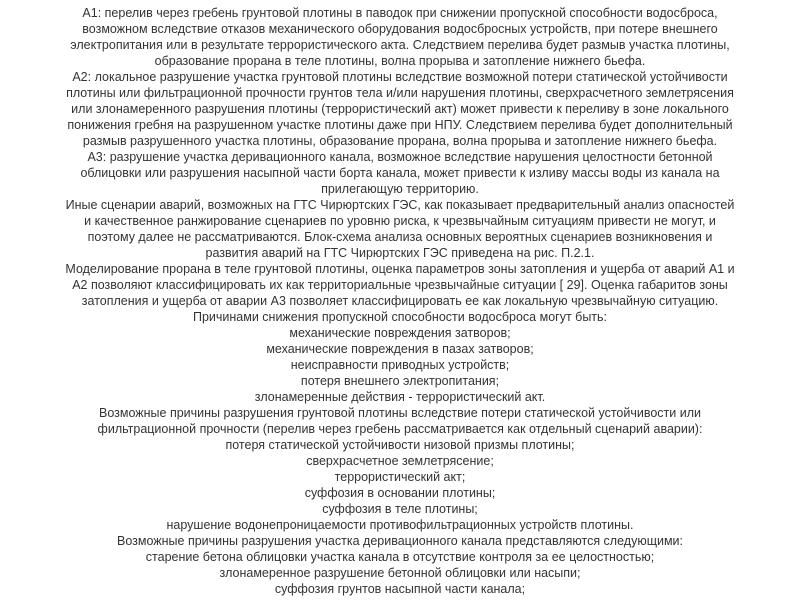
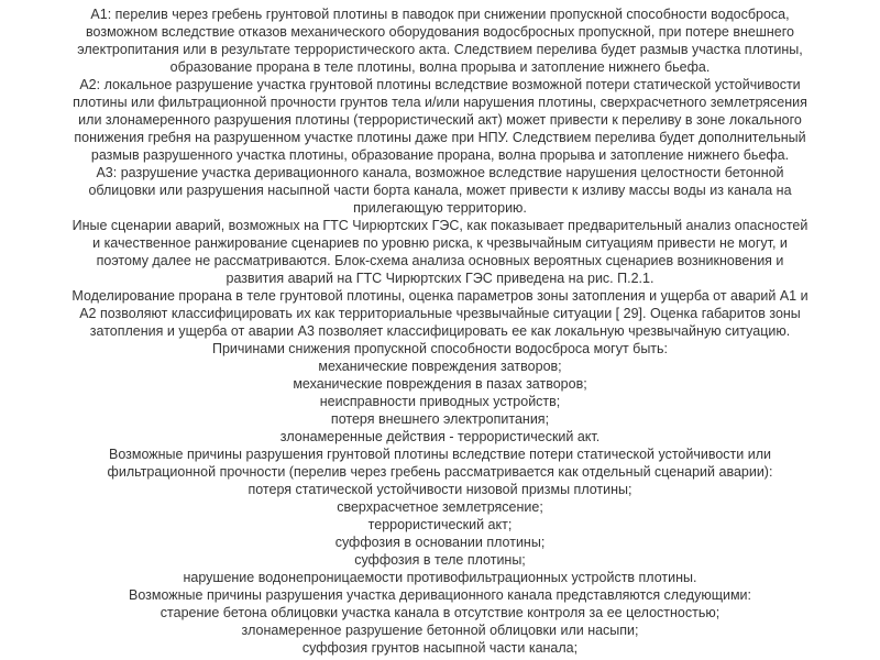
  А1: перелив через гребень грунтовой плотины в паводок при снижении пропускной способности водосброса,
- возможном вследствие отказов механического оборудования водосбросных устройств, при потере внешнего
+ возможном вследствие отказов механического оборудования водосбросных пропускной, при потере внешнего
  электропитания или в результате террористического акта. Следствием перелива будет размыв участка плотины,
  образование прорана в теле плотины, волна прорыва и затопление нижнего бьефа.
  А2: локальное разрушение участка грунтовой плотины вследствие возможной потери статической устойчивости
  плотины или фильтрационной прочности грунтов тела и/или нарушения плотины, сверхрасчетного землетрясения
  или злонамеренного разрушения плотины (террористический акт) может привести к переливу в зоне локального
  понижения гребня на разрушенном участке плотины даже при НПУ. Следствием перелива будет дополнительный
  размыв разрушенного участка плотины, образование прорана, волна прорыва и затопление нижнего бьефа.
  А3: разрушение участка деривационного канала, возможное вследствие нарушения целостности бетонной
  облицовки или разрушения насыпной части борта канала, может привести к изливу массы воды из канала на
  прилегающую территорию.
  Иные сценарии аварий, возможных на ГТС Чирюртских ГЭС, как показывает предварительный анализ опасностей
  и качественное ранжирование сценариев по уровню риска, к чрезвычайным ситуациям привести не могут, и
  поэтому далее не рассматриваются. Блок-схема анализа основных вероятных сценариев возникновения и
  развития аварий на ГТС Чирюртских ГЭС приведена на рис. П.2.1.
  Моделирование прорана в теле грунтовой плотины, оценка параметров зоны затопления и ущерба от аварий А1 и
  А2 позволяют классифицировать их как территориальные чрезвычайные ситуации [ 29]. Оценка габаритов зоны
  затопления и ущерба от аварии А3 позволяет классифицировать ее как локальную чрезвычайную ситуацию.
  Причинами снижения пропускной способности водосброса могут быть:
  механические повреждения затворов;
  механические повреждения в пазах затворов;
  неисправности приводных устройств;
  потеря внешнего электропитания;
  злонамеренные действия - террористический акт.
  Возможные причины разрушения грунтовой плотины вследствие потери статической устойчивости или
  фильтрационной прочности (перелив через гребень рассматривается как отдельный сценарий аварии):
  потеря статической устойчивости низовой призмы плотины;
  сверхрасчетное землетрясение;
  террористический акт;
  суффозия в основании плотины;
  суффозия в теле плотины;
  нарушение водонепроницаемости противофильтрационных устройств плотины.
  Возможные причины разрушения участка деривационного канала представляются следующими:
  старение бетона облицовки участка канала в отсутствие контроля за ее целостностью;
  злонамеренное разрушение бетонной облицовки или насыпи;
  суффозия грунтов насыпной части канала;
